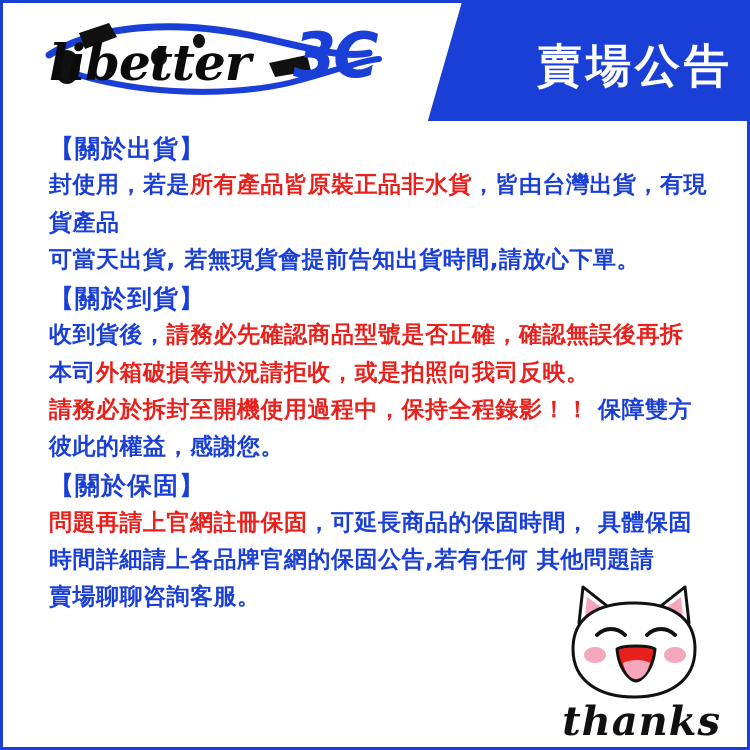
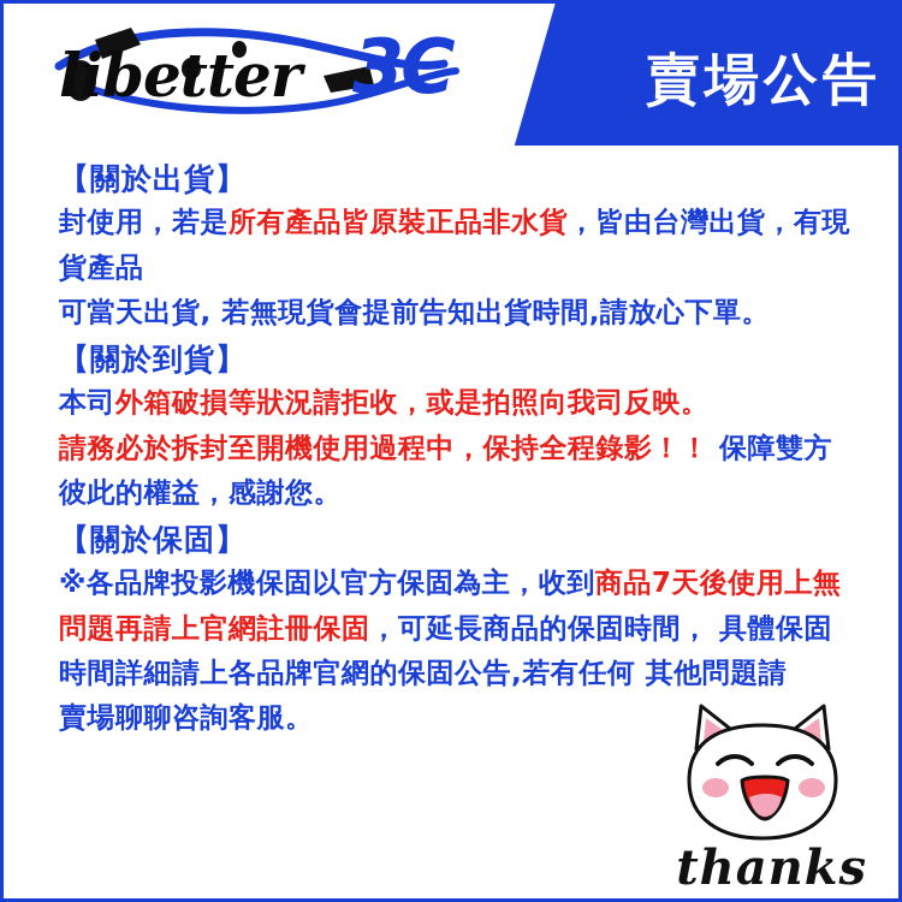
  libetter
  3C
  賣場公告
  【關於出貨】
  封使用，若是所有產品皆原裝正品非水貨，皆由台灣出貨，有現貨產品
  可當天出貨, 若無現貨會提前告知出貨時間,請放心下單。
  【關於到貨】
- 收到貨後，請務必先確認商品型號是否正確，確認無誤後再拆
  本司外箱破損等狀況請拒收，或是拍照向我司反映。
  請務必於拆封至開機使用過程中，保持全程錄影！！ 保障雙方
  彼此的權益，感謝您。
  【關於保固】
+ ※各品牌投影機保固以官方保固為主，收到商品7天後使用上無
  問題再請上官網註冊保固，可延長商品的保固時間， 具體保固
  時間詳細請上各品牌官網的保固公告,若有任何 其他問題請
  賣場聊聊咨詢客服。
  thanks
